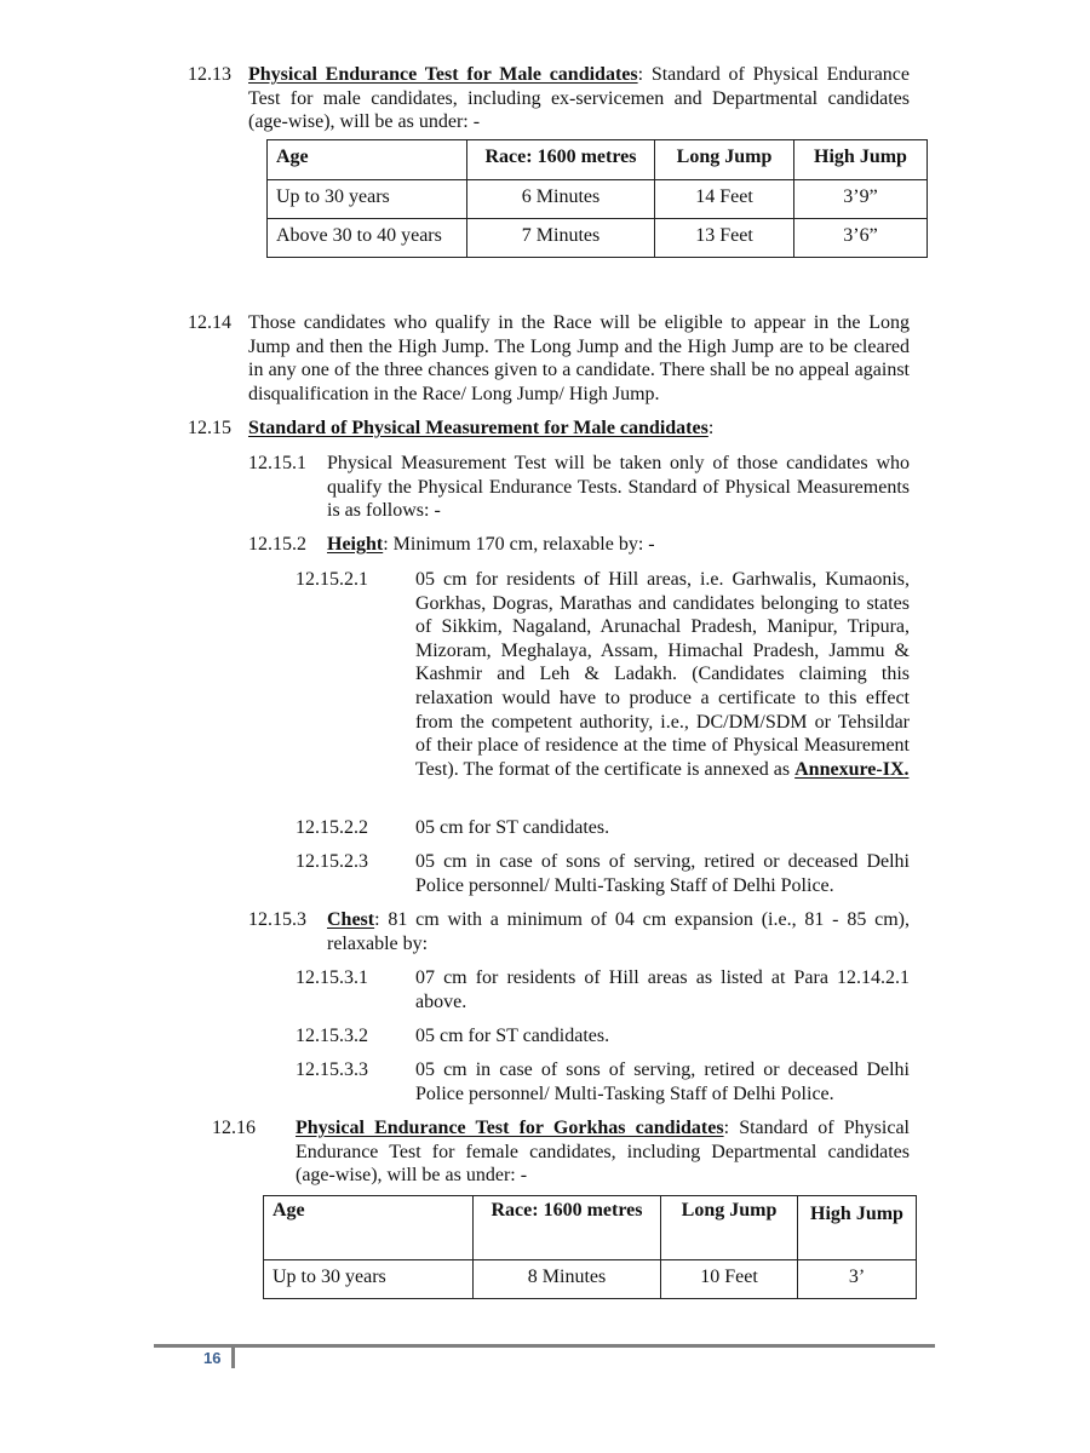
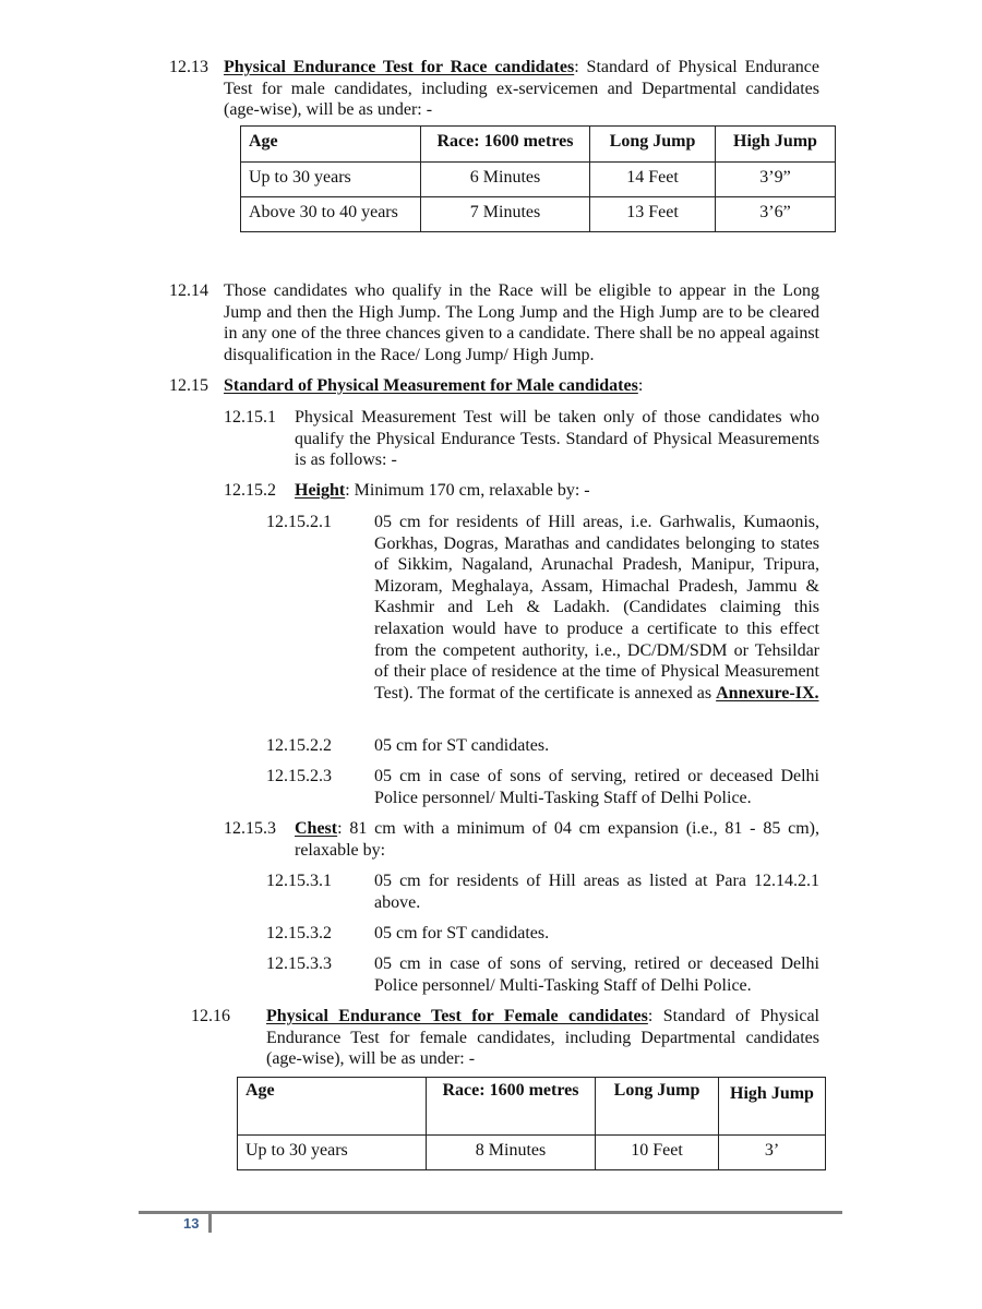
  12.13
- Physical Endurance Test for Male candidates: Standard of Physical Endurance Test for male candidates, including ex-servicemen and Departmental candidates (age-wise), will be as under: -
+ Physical Endurance Test for Race candidates: Standard of Physical Endurance Test for male candidates, including ex-servicemen and Departmental candidates (age-wise), will be as under: -
  Age	Race: 1600 metres	Long Jump	High Jump
  Up to 30 years	6 Minutes	14 Feet	3’9”
  Above 30 to 40 years	7 Minutes	13 Feet	3’6”
  12.14
  Those candidates who qualify in the Race will be eligible to appear in the Long Jump and then the High Jump. The Long Jump and the High Jump are to be cleared in any one of the three chances given to a candidate. There shall be no appeal against disqualification in the Race/ Long Jump/ High Jump.
  12.15
  Standard of Physical Measurement for Male candidates:
  12.15.1
  Physical Measurement Test will be taken only of those candidates who qualify the Physical Endurance Tests. Standard of Physical Measurements is as follows: -
  12.15.2
  Height: Minimum 170 cm, relaxable by: -
  12.15.2.1
  05 cm for residents of Hill areas, i.e. Garhwalis, Kumaonis, Gorkhas, Dogras, Marathas and candidates belonging to states of Sikkim, Nagaland, Arunachal Pradesh, Manipur, Tripura, Mizoram, Meghalaya, Assam, Himachal Pradesh, Jammu & Kashmir and Leh & Ladakh. (Candidates claiming this relaxation would have to produce a certificate to this effect from the competent authority, i.e., DC/DM/SDM or Tehsildar of their place of residence at the time of Physical Measurement Test). The format of the certificate is annexed as Annexure-IX.
  12.15.2.2
  05 cm for ST candidates.
  12.15.2.3
  05 cm in case of sons of serving, retired or deceased Delhi Police personnel/ Multi-Tasking Staff of Delhi Police.
  12.15.3
  Chest: 81 cm with a minimum of 04 cm expansion (i.e., 81 - 85 cm), relaxable by:
  12.15.3.1
- 07 cm for residents of Hill areas as listed at Para 12.14.2.1 above.
+ 05 cm for residents of Hill areas as listed at Para 12.14.2.1 above.
  12.15.3.2
  05 cm for ST candidates.
  12.15.3.3
  05 cm in case of sons of serving, retired or deceased Delhi Police personnel/ Multi-Tasking Staff of Delhi Police.
  12.16
- Physical Endurance Test for Gorkhas candidates: Standard of Physical Endurance Test for female candidates, including Departmental candidates (age-wise), will be as under: -
+ Physical Endurance Test for Female candidates: Standard of Physical Endurance Test for female candidates, including Departmental candidates (age-wise), will be as under: -
  Age	Race: 1600 metres	Long Jump	High Jump
  Up to 30 years	8 Minutes	10 Feet	3’
- 16
+ 13
